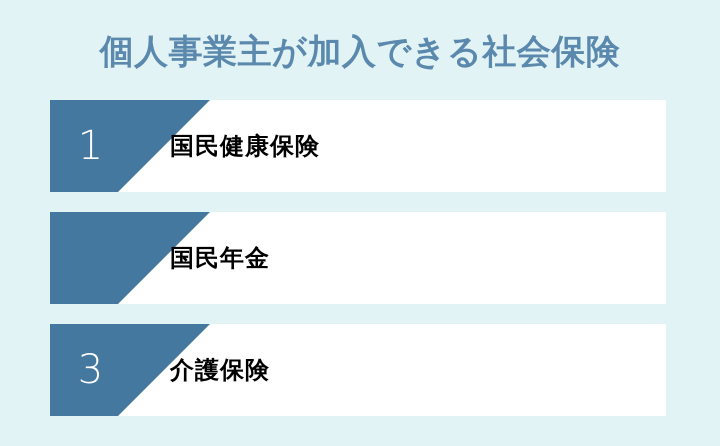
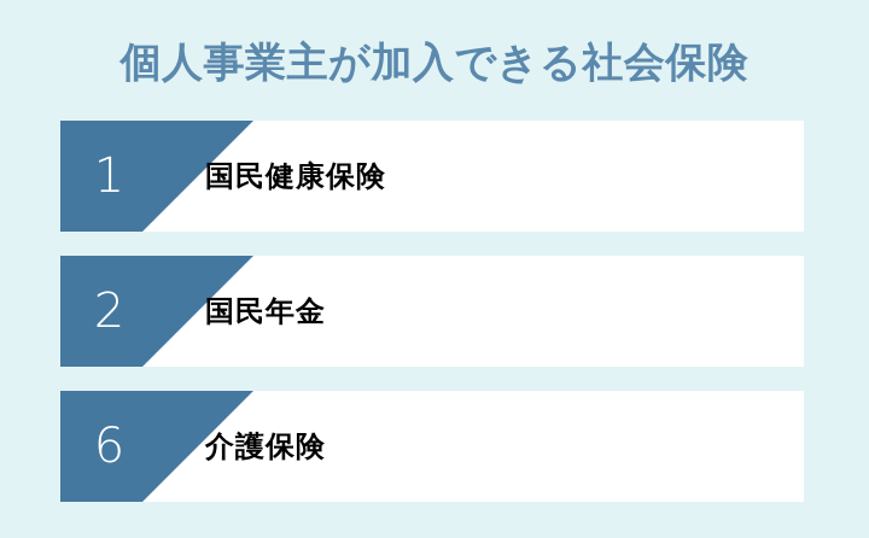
  個人事業主が加入できる社会保険
  1
  国民健康保険
+ 2
  国民年金
- 3
+ 6
  介護保険
